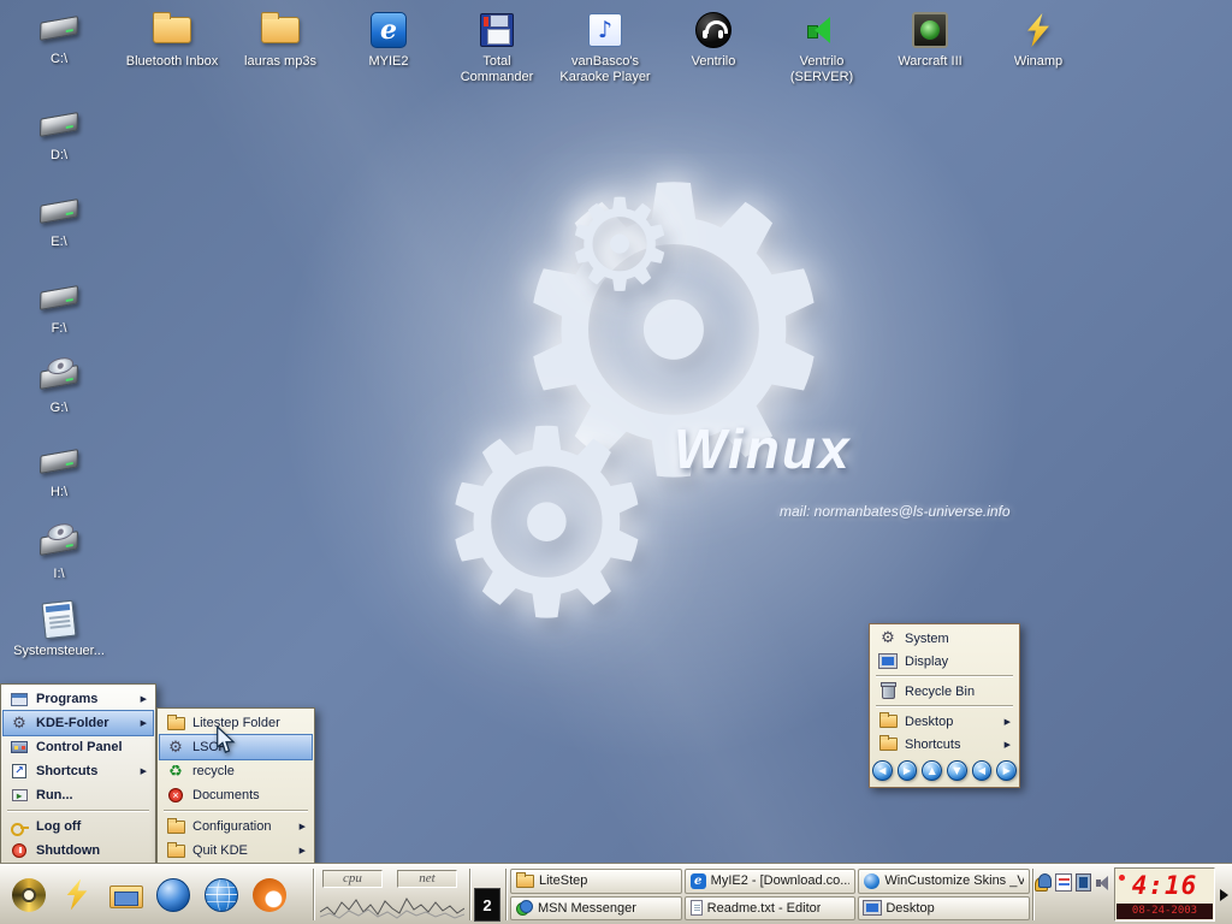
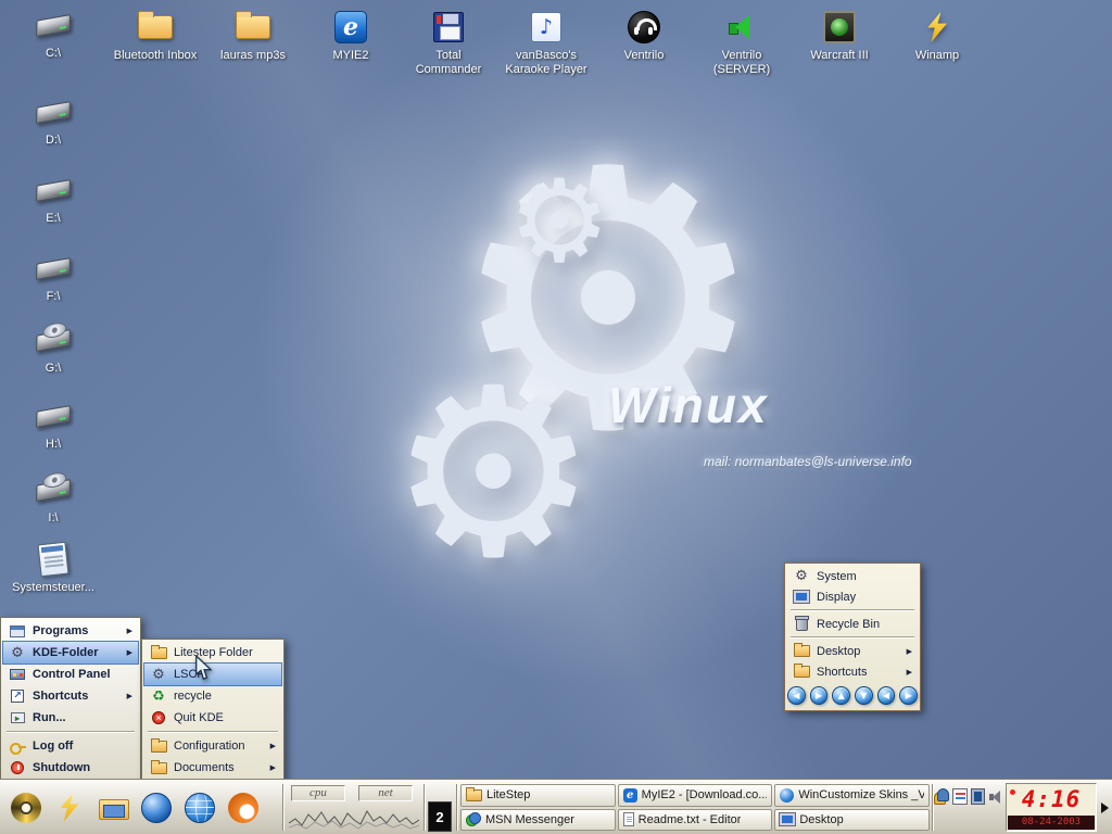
  ⚙
  ⚙
  ⚙
  Winux
  mail: normanbates@ls-universe.info
  Bluetooth Inbox
  lauras mp3s
  MYIE2
  Total Commander
  vanBasco's Karaoke Player
  Ventrilo
  Ventrilo (SERVER)
  Warcraft III
  Winamp
  C:\
  D:\
  E:\
  F:\
  G:\
  H:\
  I:\
  Systemsteuer...
  System
  Display
  Recycle Bin
  Desktop
  Shortcuts
  ◀
  ▶
  ▲
  ▼
  ◀
  ▶
  Programs
  KDE-Folder
  Control Panel
  Shortcuts
  Run...
  Log off
  Shutdown
  Litestep Folder
  LSCP
  recycle
- Documents
+ Quit KDE
  Configuration
- Quit KDE
+ Documents
  cpu
  net
  2
  LiteStep
  MyIE2 - [Download.co...
  WinCustomize Skins _V
  MSN Messenger
  Readme.txt - Editor
  Desktop
  4:16
  08-24-2003
